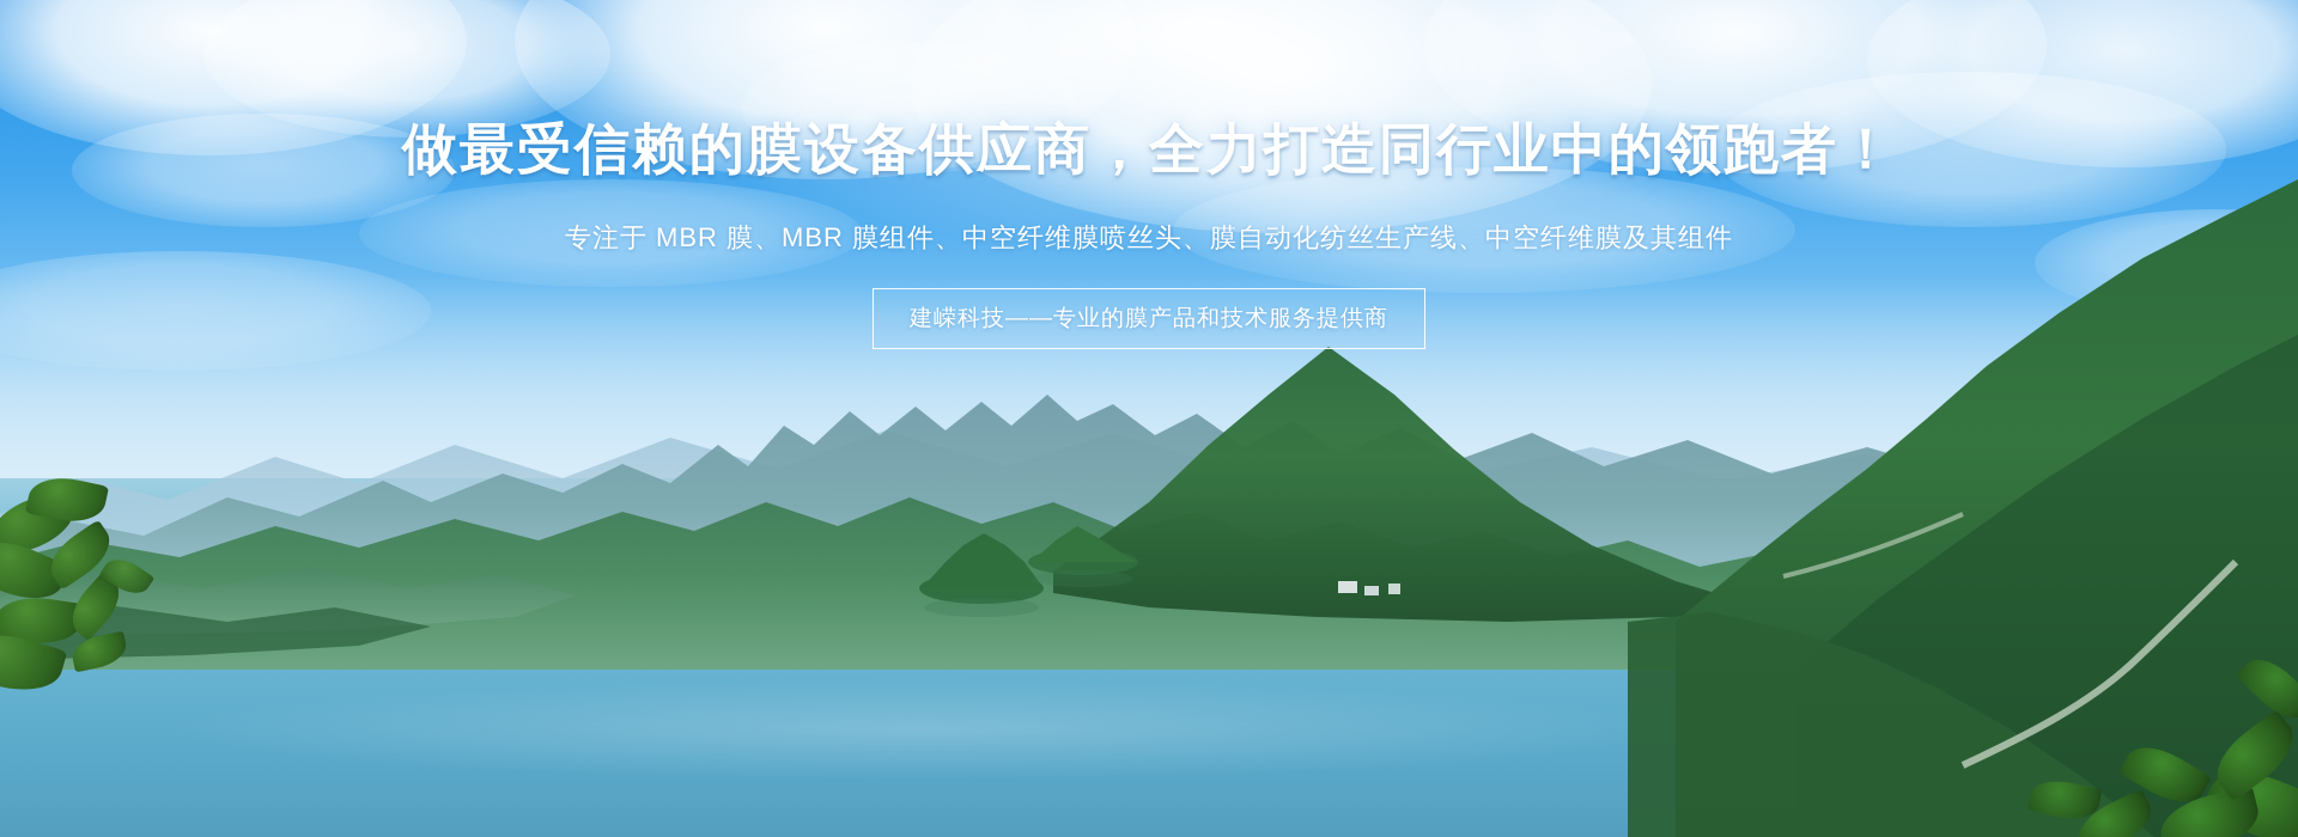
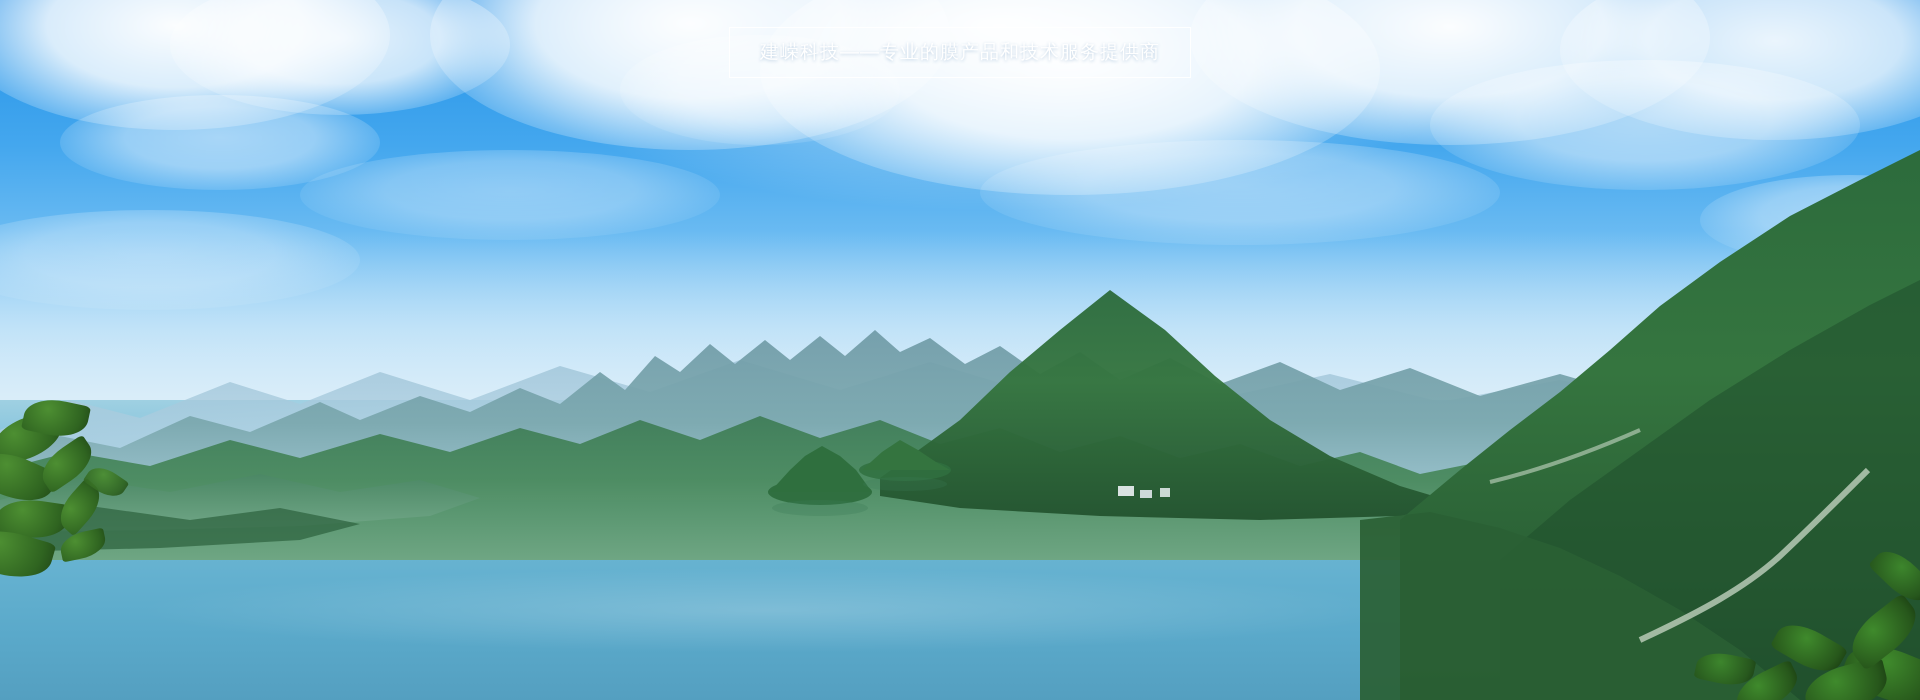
- 做最受信赖的膜设备供应商，全力打造同行业中的领跑者！
- 专注于 MBR 膜、MBR 膜组件、中空纤维膜喷丝头、膜自动化纺丝生产线、中空纤维膜及其组件
  建嵘科技——专业的膜产品和技术服务提供商
